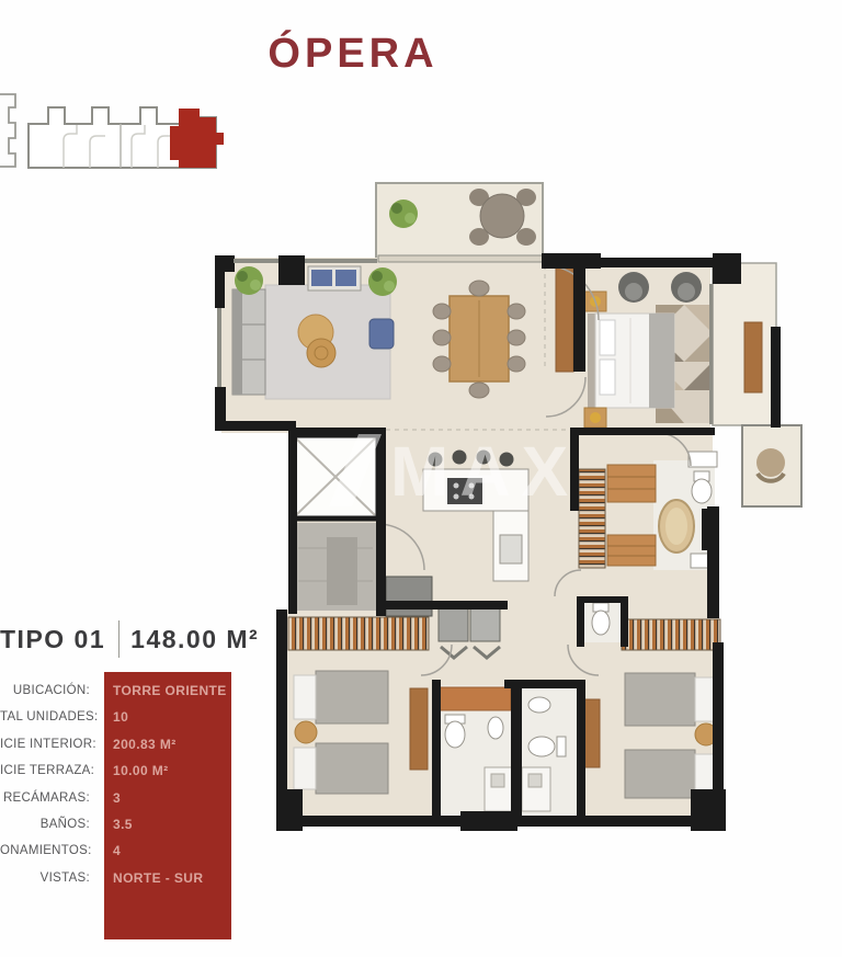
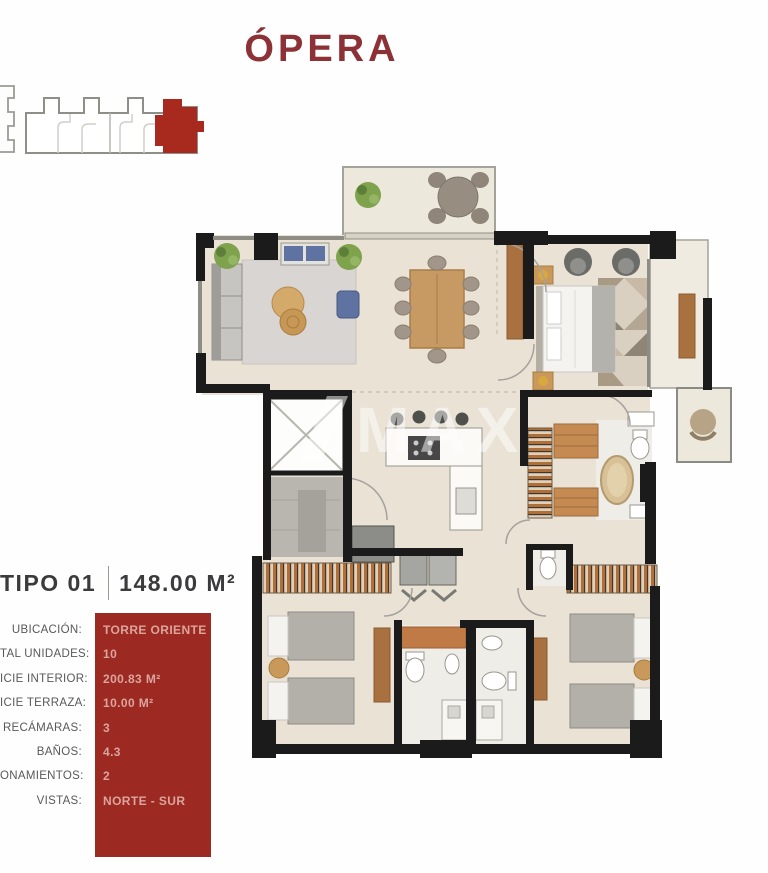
  ÓPERA
  MAX
  TIPO 01
  148.00 M²
  UBICACIÓN:
  TAL UNIDADES:
  ICIE INTERIOR:
  ICIE TERRAZA:
  RECÁMARAS:
  BAÑOS:
  ONAMIENTOS:
  VISTAS:
  TORRE ORIENTE
  10
  200.83 M²
  10.00 M²
  3
- 3.5
+ 4.3
- 4
+ 2
  NORTE - SUR
